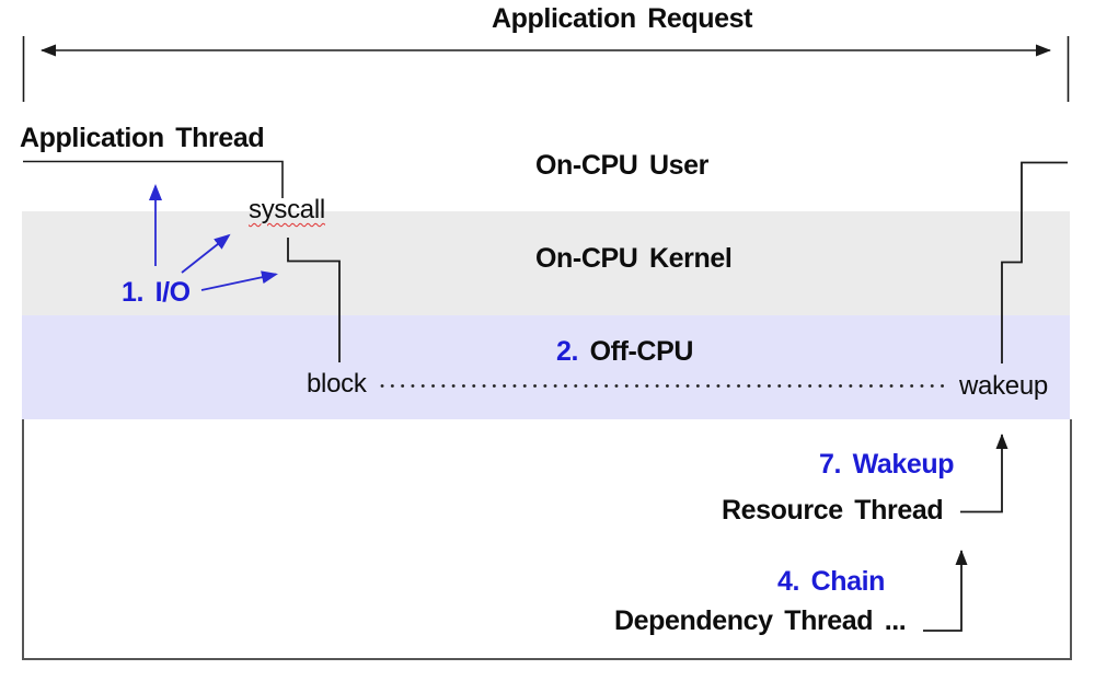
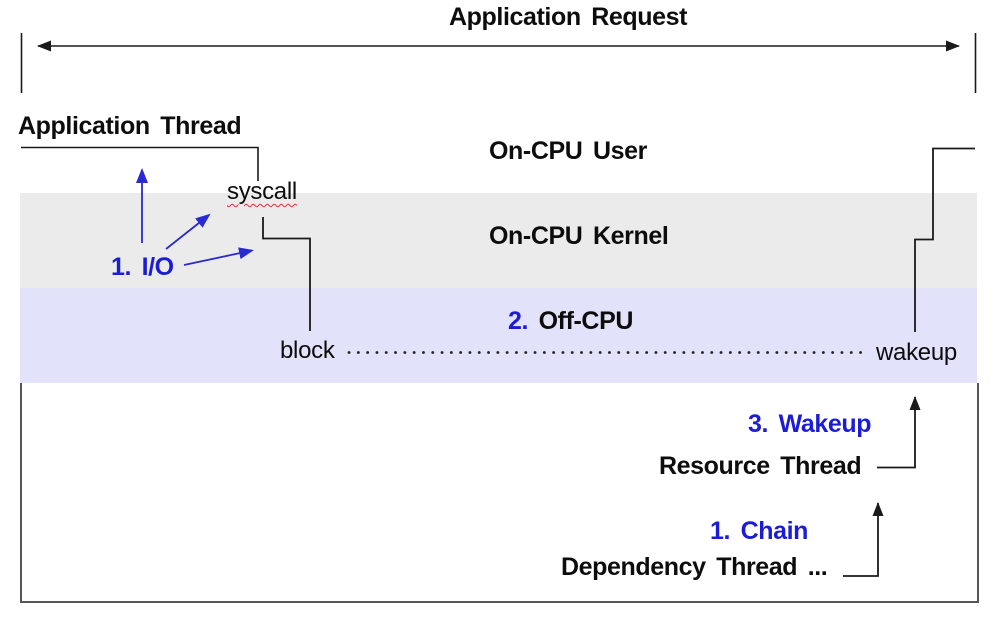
  Application Request
  Application Thread
  On-CPU User
  On-CPU Kernel
  2. Off-CPU
  1. I/O
  syscall
  block
  wakeup
- 7. Wakeup
+ 3. Wakeup
  Resource Thread
- 4. Chain
+ 1. Chain
  Dependency Thread ...
